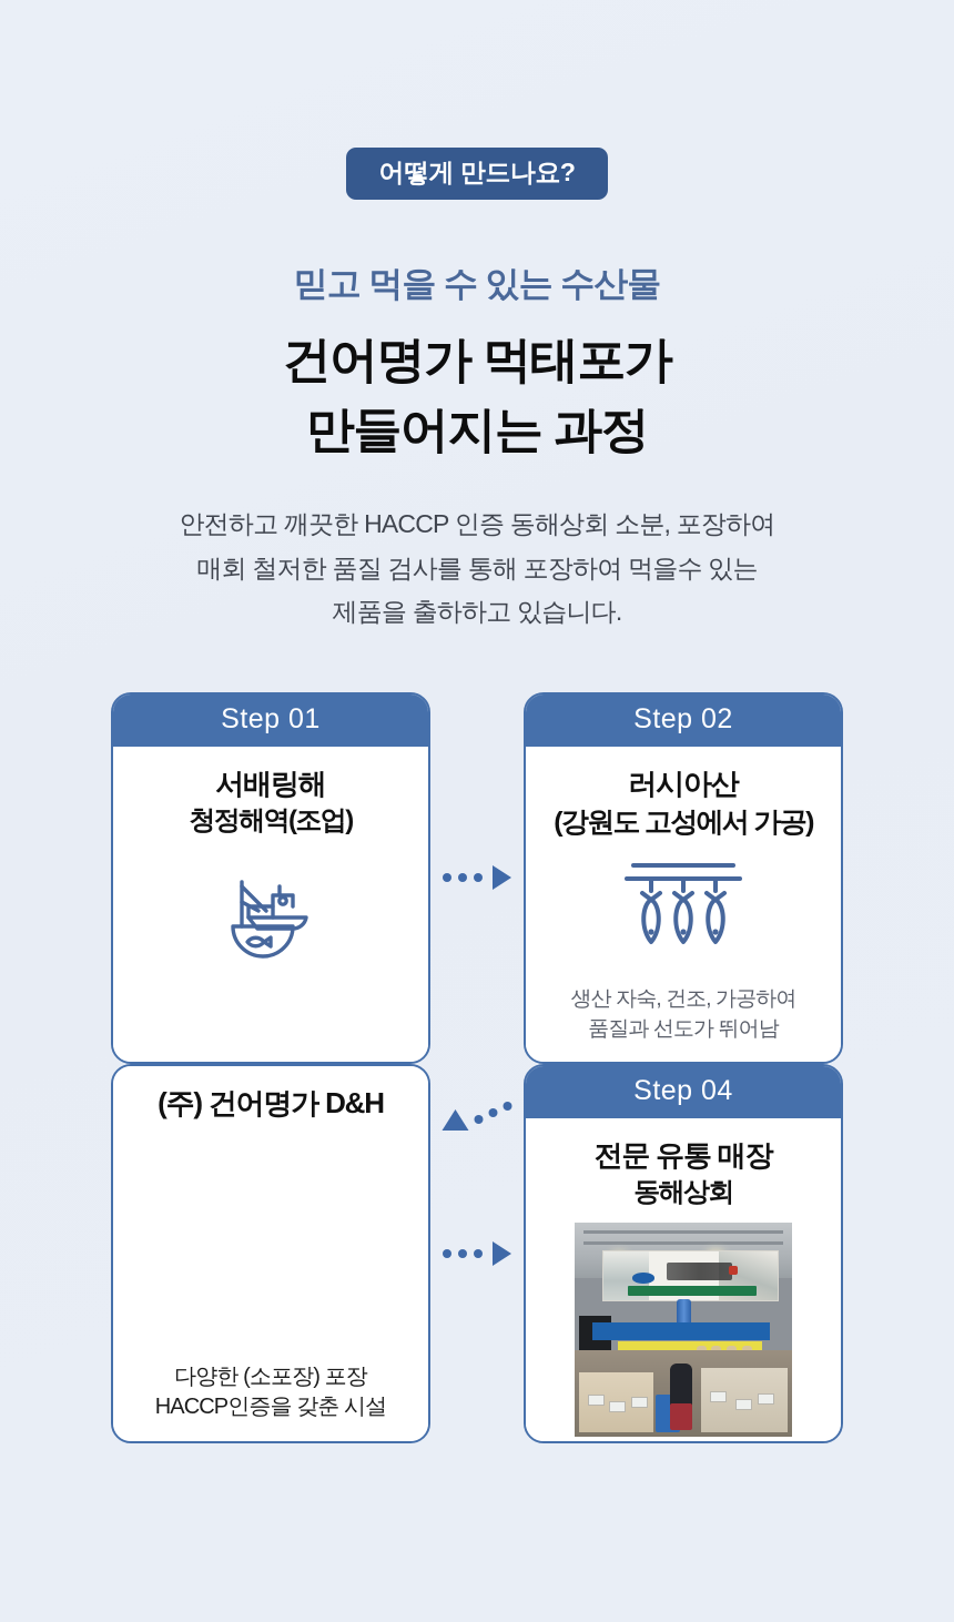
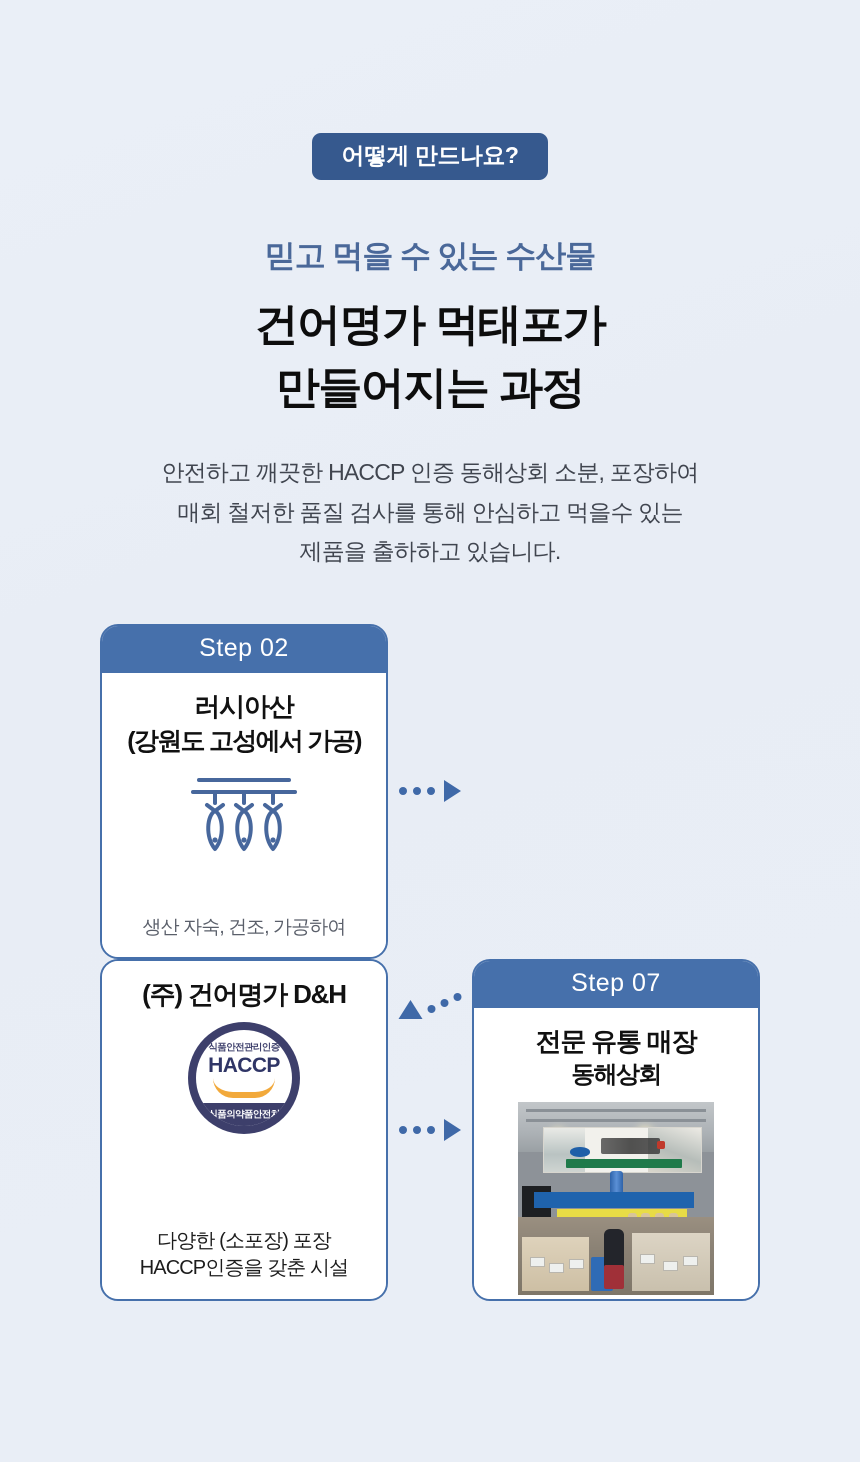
  어떻게 만드나요?
  믿고 먹을 수 있는 수산물
  건어명가 먹태포가
  만들어지는 과정
  안전하고 깨끗한 HACCP 인증 동해상회 소분, 포장하여
- 매회 철저한 품질 검사를 통해 포장하여 먹을수 있는
+ 매회 철저한 품질 검사를 통해 안심하고 먹을수 있는
  제품을 출하하고 있습니다.
- Step 01
- 서배링해
- 청정해역(조업)
  Step 02
  러시아산
  (강원도 고성에서 가공)
  생산 자숙, 건조, 가공하여
- 품질과 선도가 뛰어남
  (주) 건어명가 D&H
+ 식품안전관리인증
+ HACCP
+ 식품의약품안전처
  다양한 (소포장) 포장
  HACCP인증을 갖춘 시설
- Step 04
+ Step 07
  전문 유통 매장
  동해상회
